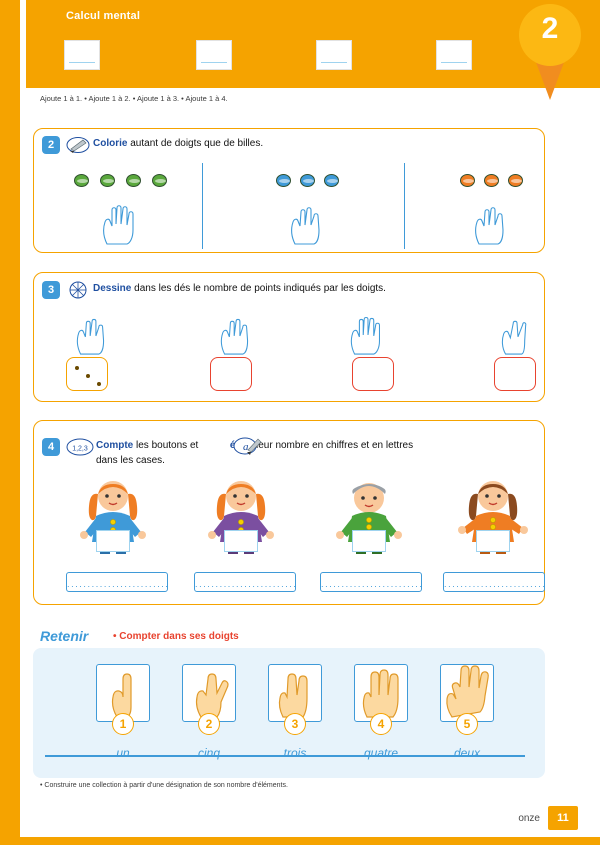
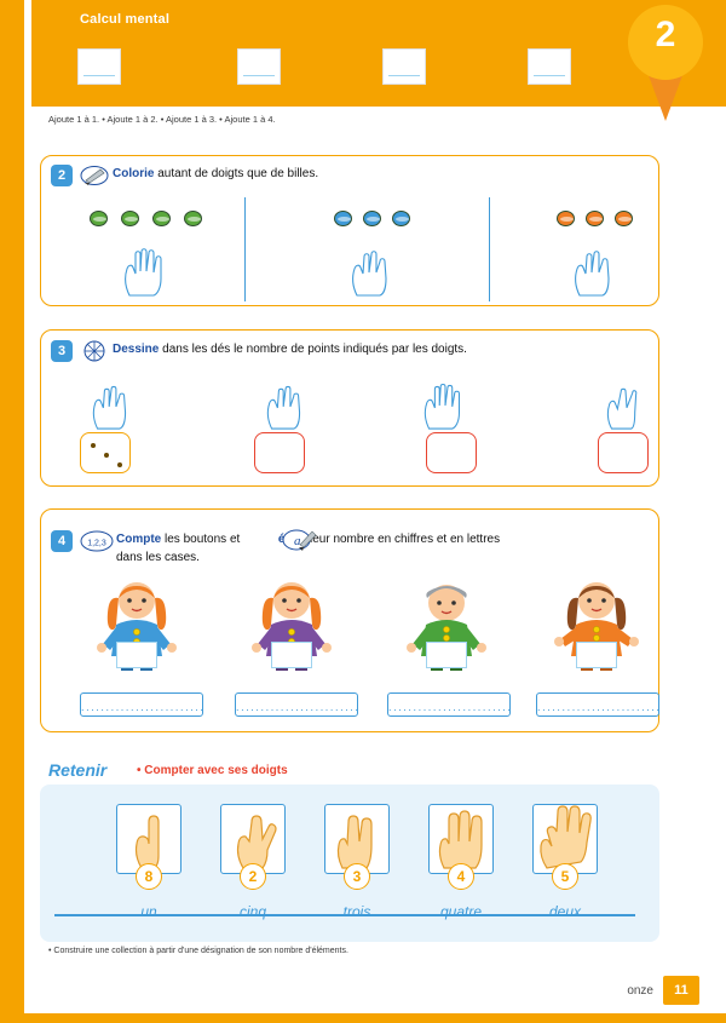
  Calcul mental
  2
  Ajoute 1 à 1. • Ajoute 1 à 2. • Ajoute 1 à 3. • Ajoute 1 à 4.
  2
  Colorie autant de doigts que de billes.
  3
  Dessine dans les dés le nombre de points indiqués par les doigts.
  4
  Compte les boutons et é eur nombre en chiffres et en lettres
  a
  dans les cases.
  .........................
  .........................
  .........................
  .........................
  Retenir
- • Compter dans ses doigts
+ • Compter avec ses doigts
- 1
+ 8
  un
  2
  cinq
  3
  trois
  4
  quatre
  5
  deux
  onze
  11
